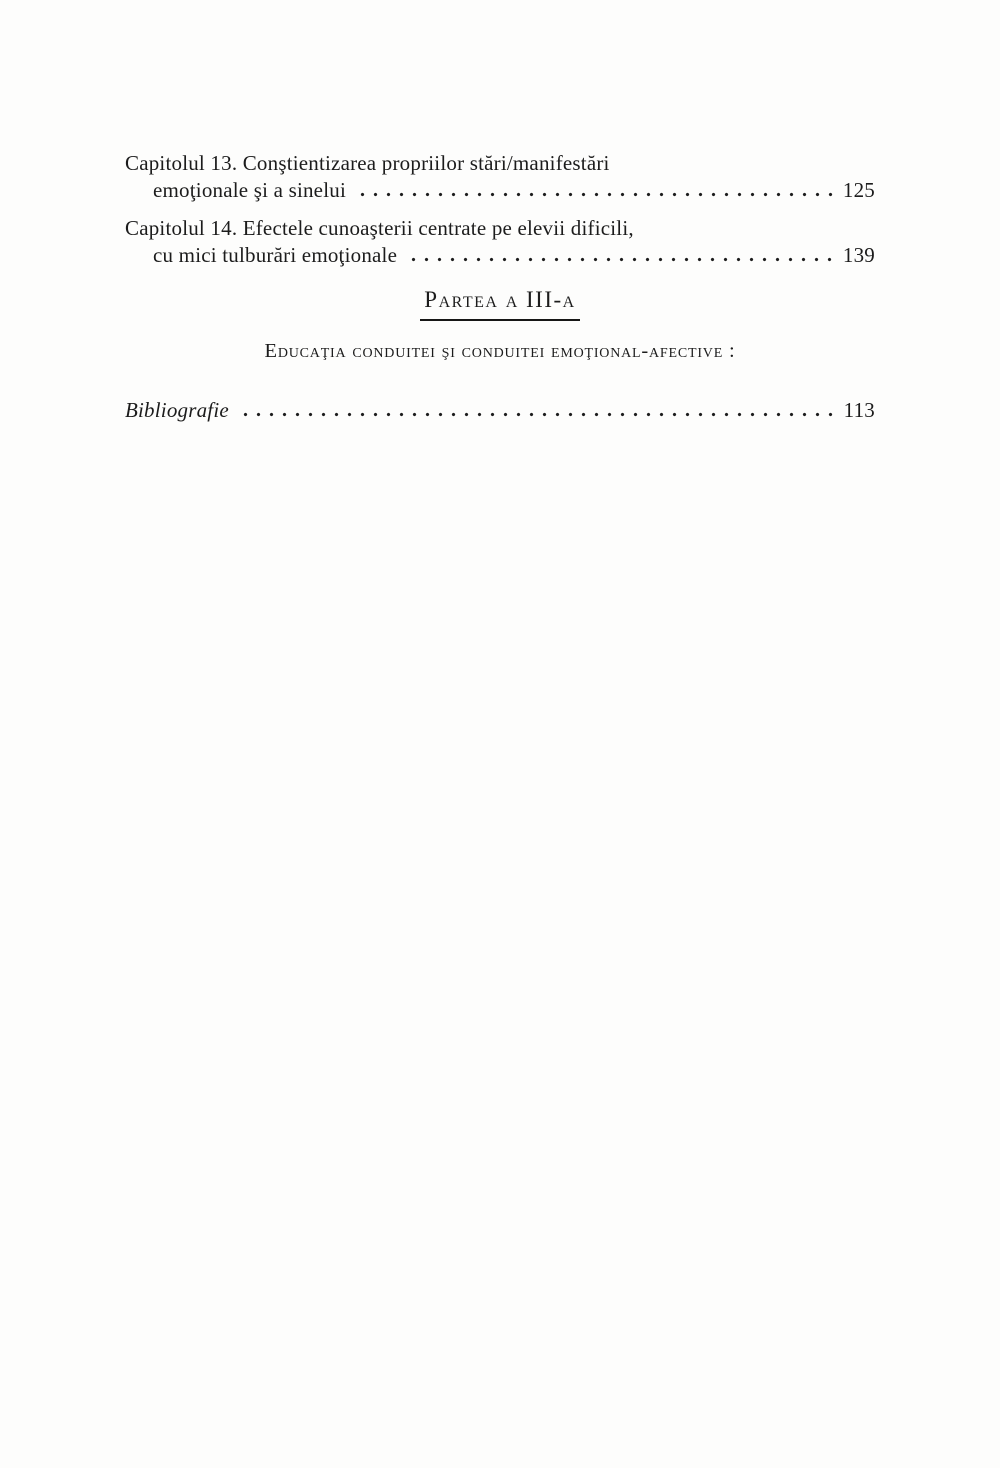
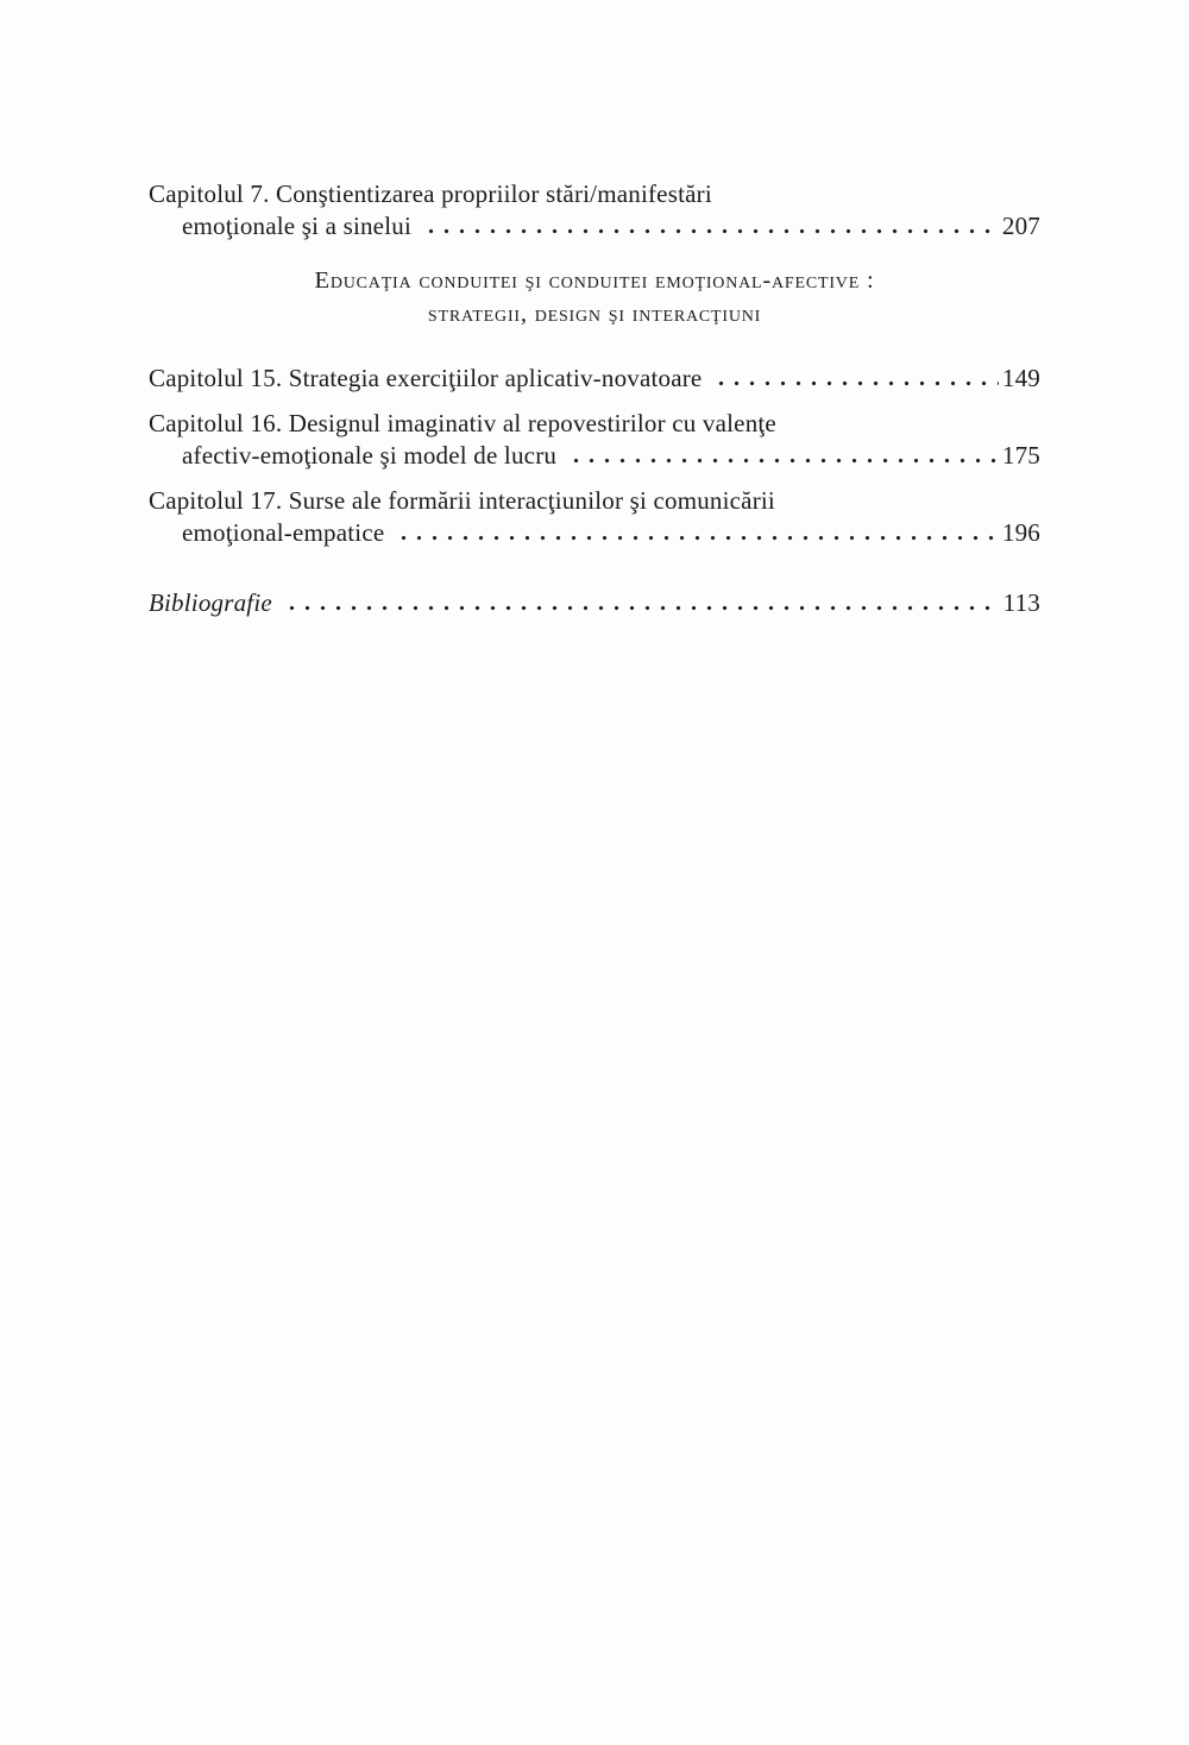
- Capitolul 13. Conştientizarea propriilor stări/manifestări
+ Capitolul 7. Conştientizarea propriilor stări/manifestări
  emoţionale şi a sinelui
- 125
+ 207
- Capitolul 14. Efectele cunoaşterii centrate pe elevii dificili,
- cu mici tulburări emoţionale
- 139
- Partea a III-a
  Educaţia conduitei şi conduitei emoţional-afective :
+ strategii, design şi interacţiuni
+ Capitolul 15. Strategia exerciţiilor aplicativ-novatoare
+ 149
+ Capitolul 16. Designul imaginativ al repovestirilor cu valenţe
+ afectiv-emoţionale şi model de lucru
+ 175
+ Capitolul 17. Surse ale formării interacţiunilor şi comunicării
+ emoţional-empatice
+ 196
  Bibliografie
  113
